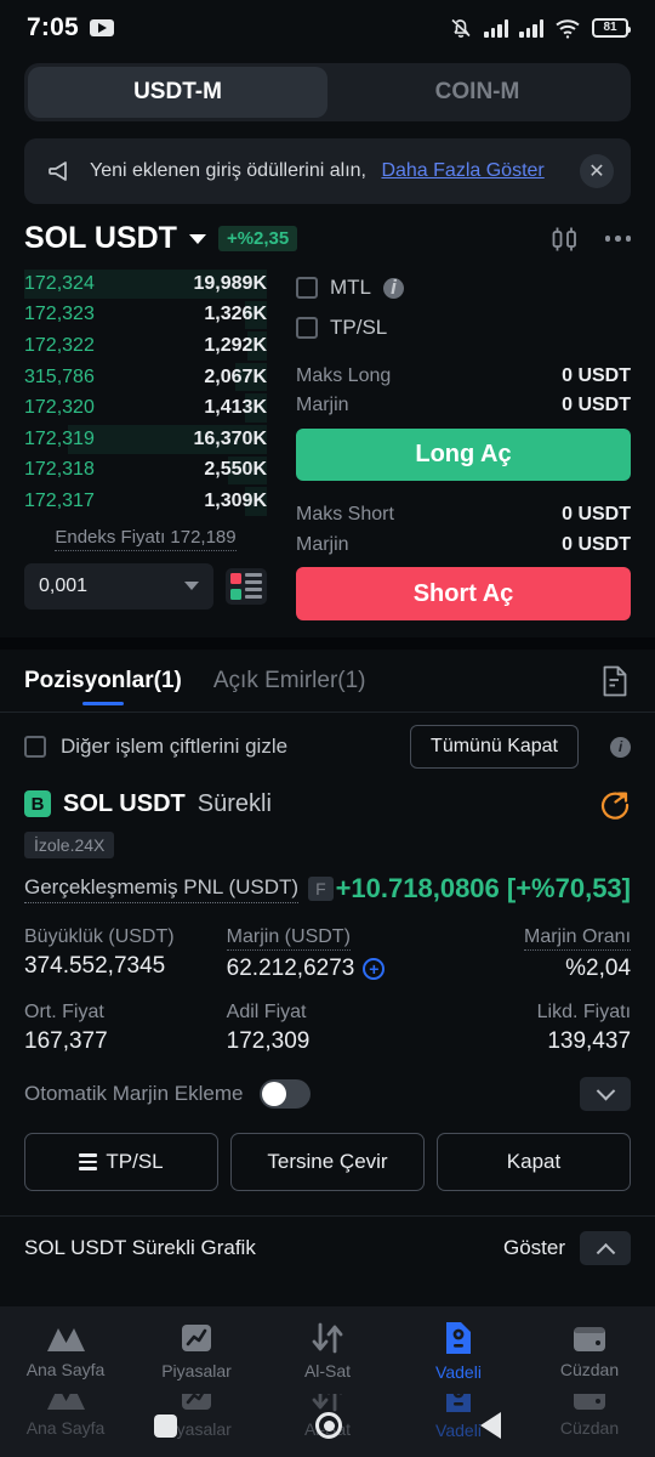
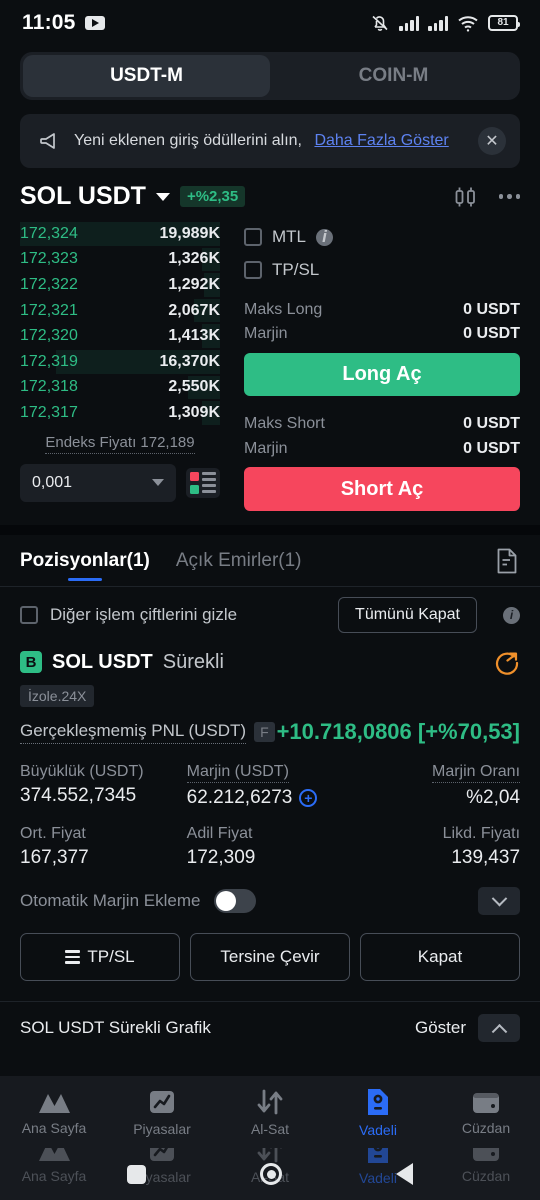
- 7:05
+ 11:05
  81
  USDT-M
  COIN-M
  Yeni eklenen giriş ödüllerini alın, Daha Fazla Göster
  ✕
  SOL USDT
  +%2,35
  172,324
  19,989K
  172,323
  1,326K
  172,322
  1,292K
- 315,786
+ 172,321
  2,067K
  172,320
  1,413K
  172,319
  16,370K
  172,318
  2,550K
  172,317
  1,309K
  Endeks Fiyatı 172,189
  0,001
  MTL
  i
  TP/SL
  Maks Long
  0 USDT
  Marjin
  0 USDT
  Long Aç
  Maks Short
  0 USDT
  Marjin
  0 USDT
  Short Aç
  Pozisyonlar(1)
  Açık Emirler(1)
  Diğer işlem çiftlerini gizle
  Tümünü Kapat
  i
  B
  SOL USDT
  Sürekli
  İzole.24X
  Gerçekleşmemiş PNL (USDT)
  F
  +10.718,0806 [+%70,53]
  Büyüklük (USDT)
  374.552,7345
  Marjin (USDT)
  62.212,6273
  +
  Marjin Oranı
  %2,04
  Ort. Fiyat
  167,377
  Adil Fiyat
  172,309
  Likd. Fiyatı
  139,437
  Otomatik Marjin Ekleme
  TP/SL
  Tersine Çevir
  Kapat
  SOL USDT Sürekli Grafik
  Göster
  Ana Sayfa
  yasalar
  Vadeli
  Cüzdan
  Ana Sayfa
  Piyasalar
  Al-Sat
  Vadeli
  Cüzdan
